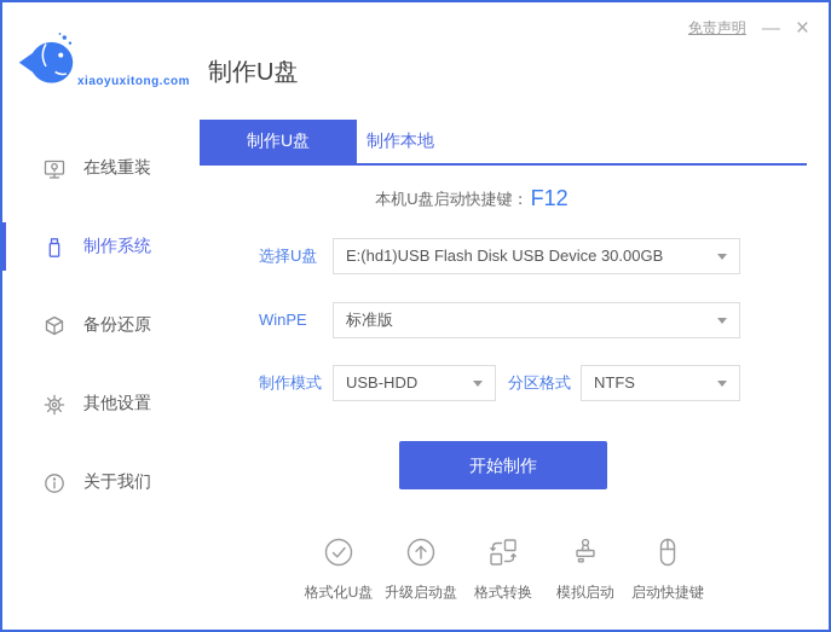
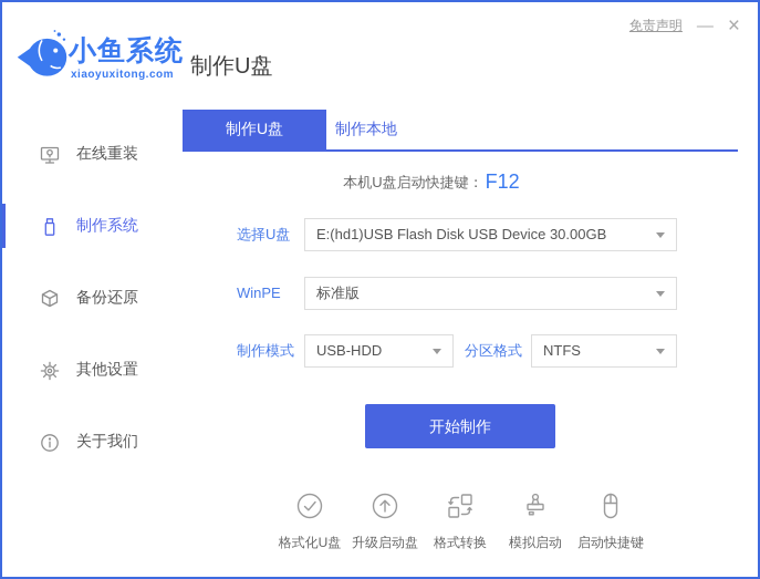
+ 小鱼系统
  xiaoyuxitong.com
  制作U盘
  免责声明
  —
  ×
  在线重装
  制作系统
  备份还原
  其他设置
  关于我们
  制作U盘
  制作本地
  本机U盘启动快捷键： F12
  选择U盘
  E:(hd1)USB Flash Disk USB Device 30.00GB
  WinPE
  标准版
  制作模式
  USB-HDD
  分区格式
  NTFS
  开始制作
  格式化U盘
  升级启动盘
  格式转换
  模拟启动
  启动快捷键
